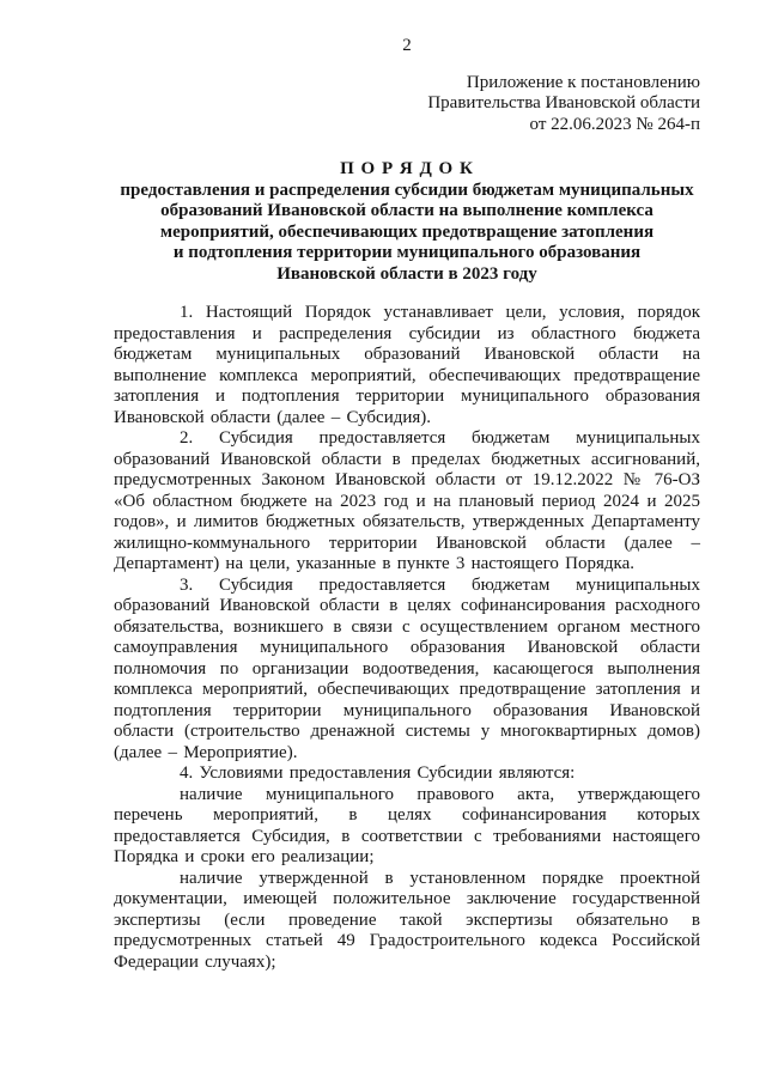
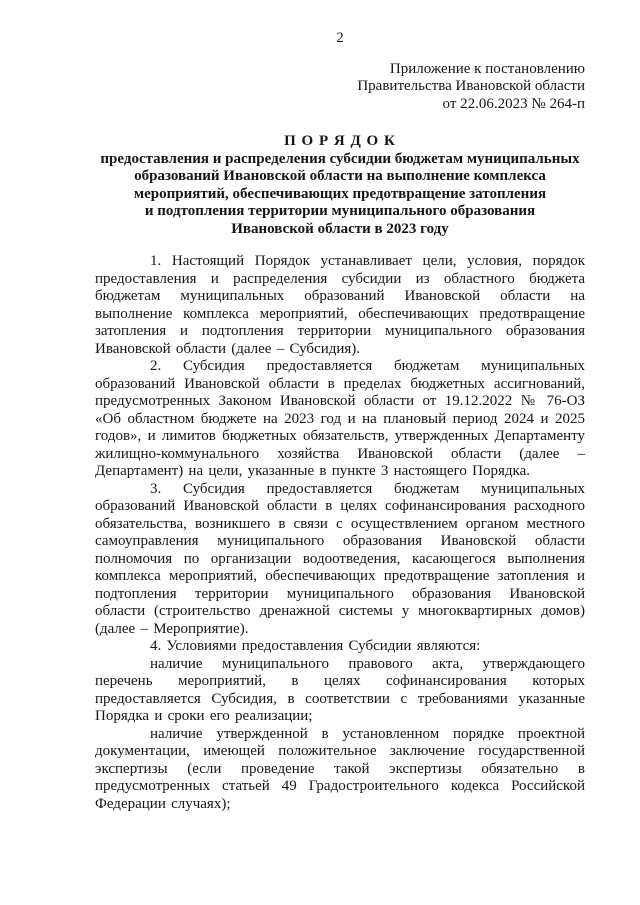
  2
  Приложение к постановлению
  Правительства Ивановской области
  от 22.06.2023 № 264-п
  П О Р Я Д О К
  предоставления и распределения субсидии бюджетам муниципальных
  образований Ивановской области на выполнение комплекса
  мероприятий, обеспечивающих предотвращение затопления
  и подтопления территории муниципального образования
  Ивановской области в 2023 году
  1. Настоящий Порядок устанавливает цели, условия, порядок предоставления и распределения субсидии из областного бюджета бюджетам муниципальных образований Ивановской области на выполнение комплекса мероприятий, обеспечивающих предотвращение затопления и подтопления территории муниципального образования Ивановской области (далее – Субсидия).
- 2. Субсидия предоставляется бюджетам муниципальных образований Ивановской области в пределах бюджетных ассигнований, предусмотренных Законом Ивановской области от 19.12.2022 № 76-ОЗ «Об областном бюджете на 2023 год и на плановый период 2024 и 2025 годов», и лимитов бюджетных обязательств, утвержденных Департаменту жилищно-коммунального территории Ивановской области (далее – Департамент) на цели, указанные в пункте 3 настоящего Порядка.
+ 2. Субсидия предоставляется бюджетам муниципальных образований Ивановской области в пределах бюджетных ассигнований, предусмотренных Законом Ивановской области от 19.12.2022 № 76-ОЗ «Об областном бюджете на 2023 год и на плановый период 2024 и 2025 годов», и лимитов бюджетных обязательств, утвержденных Департаменту жилищно-коммунального хозяйства Ивановской области (далее – Департамент) на цели, указанные в пункте 3 настоящего Порядка.
  3. Субсидия предоставляется бюджетам муниципальных образований Ивановской области в целях софинансирования расходного обязательства, возникшего в связи с осуществлением органом местного самоуправления муниципального образования Ивановской области полномочия по организации водоотведения, касающегося выполнения комплекса мероприятий, обеспечивающих предотвращение затопления и подтопления территории муниципального образования Ивановской области (строительство дренажной системы у многоквартирных домов) (далее – Мероприятие).
  4. Условиями предоставления Субсидии являются:
- наличие муниципального правового акта, утверждающего перечень мероприятий, в целях софинансирования которых предоставляется Субсидия, в соответствии с требованиями настоящего Порядка и сроки его реализации;
+ наличие муниципального правового акта, утверждающего перечень мероприятий, в целях софинансирования которых предоставляется Субсидия, в соответствии с требованиями указанные Порядка и сроки его реализации;
  наличие утвержденной в установленном порядке проектной документации, имеющей положительное заключение государственной экспертизы (если проведение такой экспертизы обязательно в предусмотренных статьей 49 Градостроительного кодекса Российской Федерации случаях);
